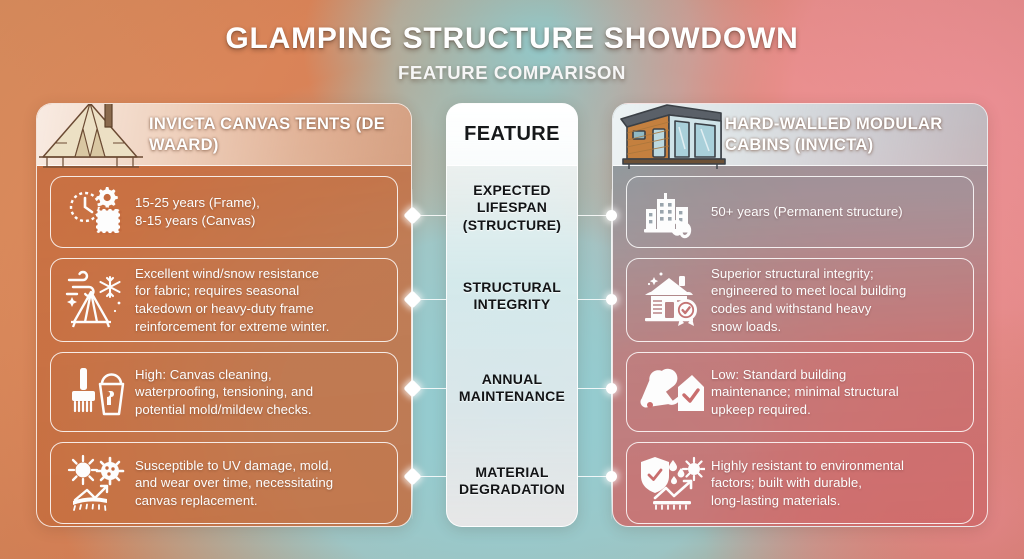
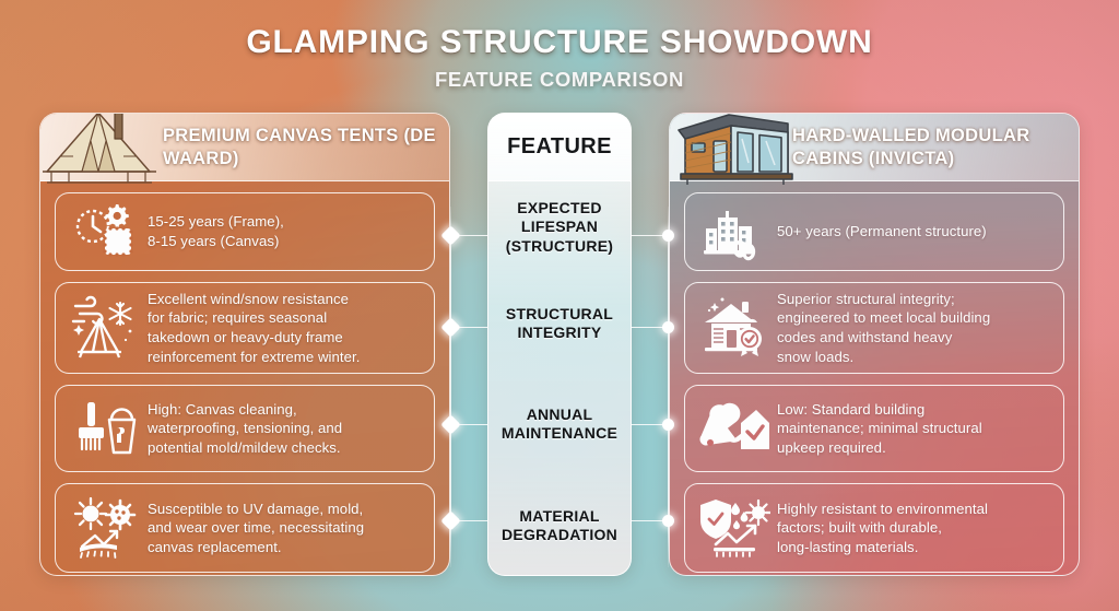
  GLAMPING STRUCTURE SHOWDOWN
  FEATURE COMPARISON
- INVICTA CANVAS TENTS (DE WAARD)
+ PREMIUM CANVAS TENTS (DE WAARD)
  15-25 years (Frame),
  8-15 years (Canvas)
  Excellent wind/snow resistance
  for fabric; requires seasonal
  takedown or heavy-duty frame
  reinforcement for extreme winter.
  High: Canvas cleaning,
  waterproofing, tensioning, and
  potential mold/mildew checks.
  Susceptible to UV damage, mold,
  and wear over time, necessitating
  canvas replacement.
  FEATURE
  EXPECTED
  LIFESPAN
  (STRUCTURE)
  STRUCTURAL
  INTEGRITY
  ANNUAL
  MAINTENANCE
  MATERIAL
  DEGRADATION
  HARD-WALLED MODULAR CABINS (INVICTA)
  50+ years (Permanent structure)
  Superior structural integrity;
  engineered to meet local building
  codes and withstand heavy
  snow loads.
  Low: Standard building
  maintenance; minimal structural
  upkeep required.
  Highly resistant to environmental
  factors; built with durable,
  long-lasting materials.
